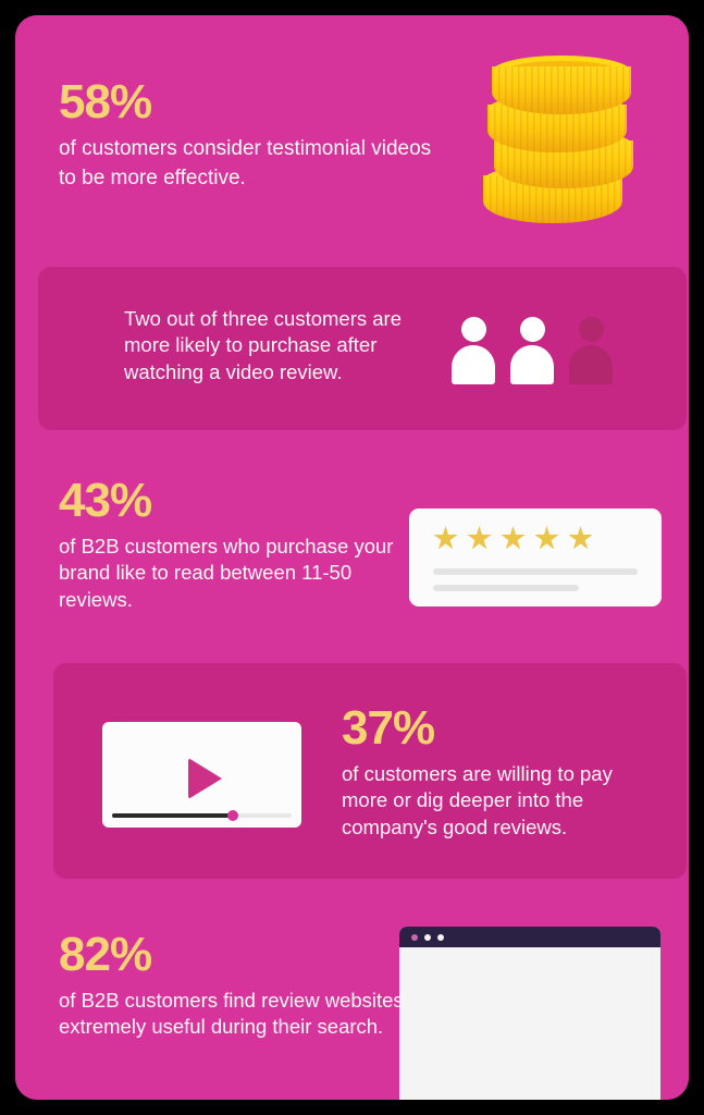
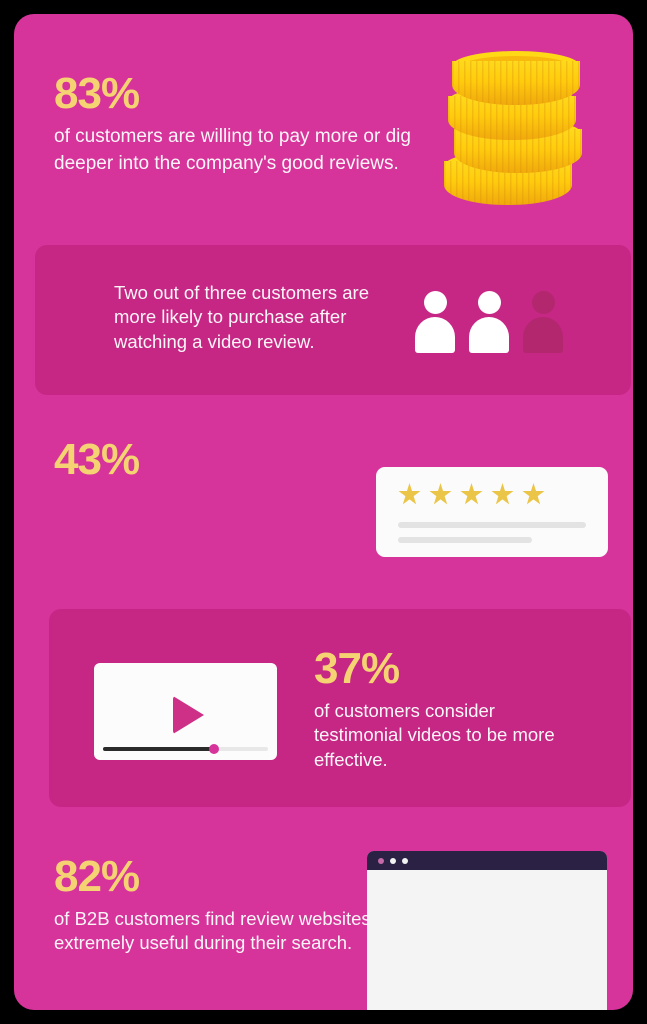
- 58%
+ 83%
- of customers consider testimonial videos to be more effective.
+ of customers are willing to pay more or dig deeper into the company's good reviews.
  Two out of three customers are more likely to purchase after watching a video review.
  43%
- of B2B customers who purchase your brand like to read between 11-50 reviews.
  37%
- of customers are willing to pay more or dig deeper into the company's good reviews.
+ of customers consider testimonial videos to be more effective.
  82%
  of B2B customers find review website extremely useful during their search.
